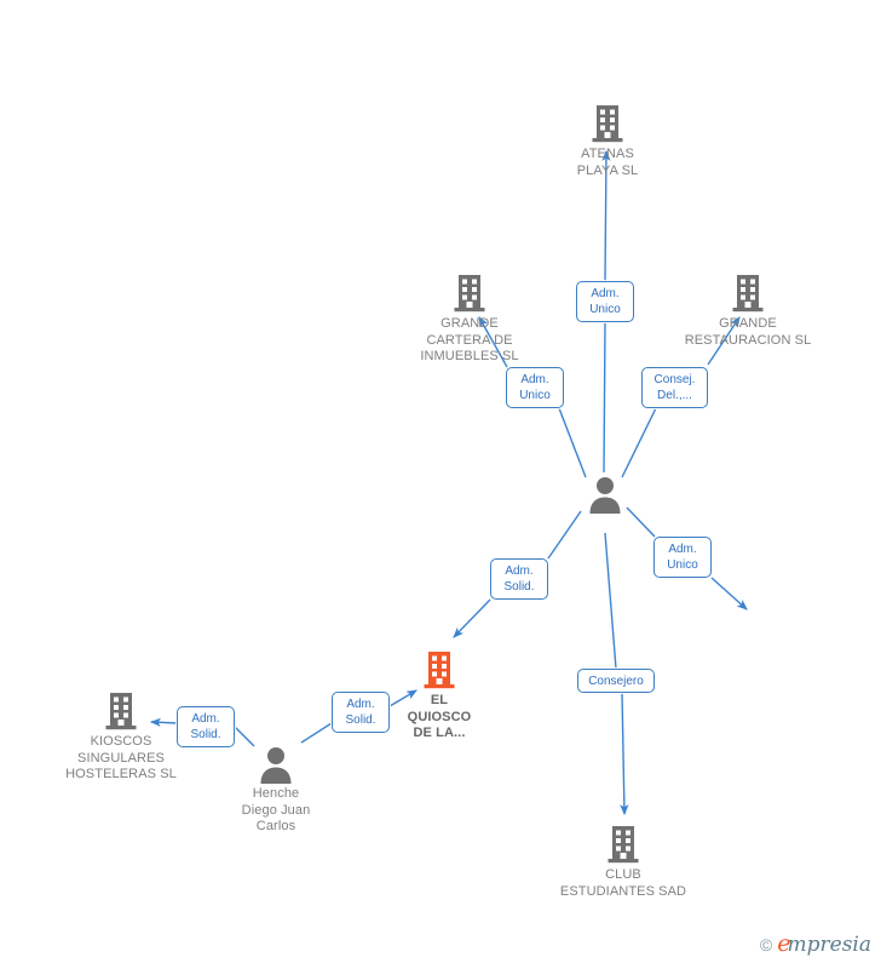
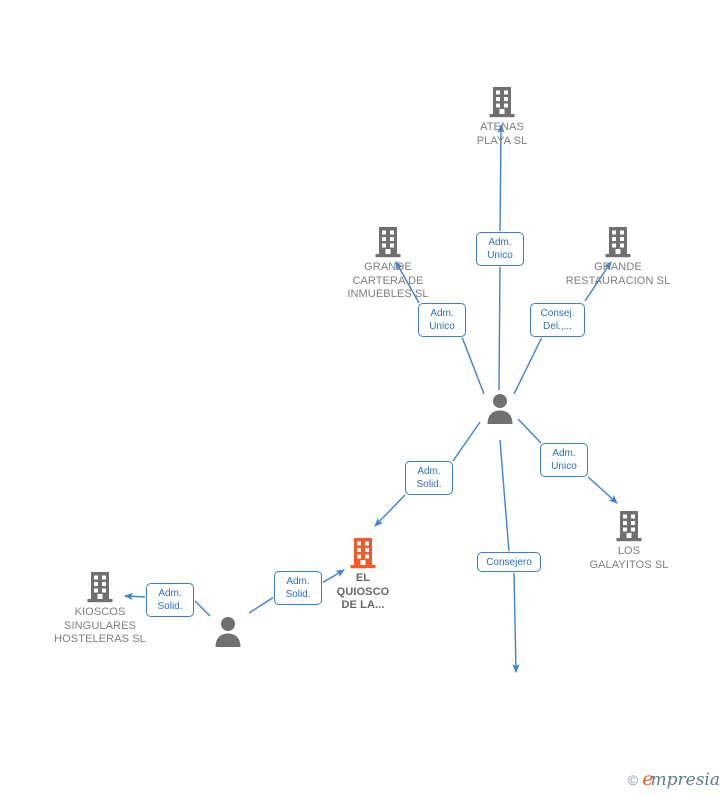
  ATENAS
  PLAYA SL
  GRANDE
  CARTERA DE
  INMUEBLES SL
  GRANDE
  RESTAURACION SL
+ LOS
+ GALAYITOS SL
  EL
  QUIOSCO
  DE LA...
  KIOSCOS
  SINGULARES
  HOSTELERAS SL
- Henche
- Diego Juan
- Carlos
- CLUB
- ESTUDIANTES SAD
  Adm.
  Unico
  Adm.
  Unico
  Consej.
  Del.,...
  Adm.
  Unico
  Adm.
  Solid.
  Consejero
  Adm.
  Solid.
  Adm.
  Solid.
  ©
  e
  mpresia
